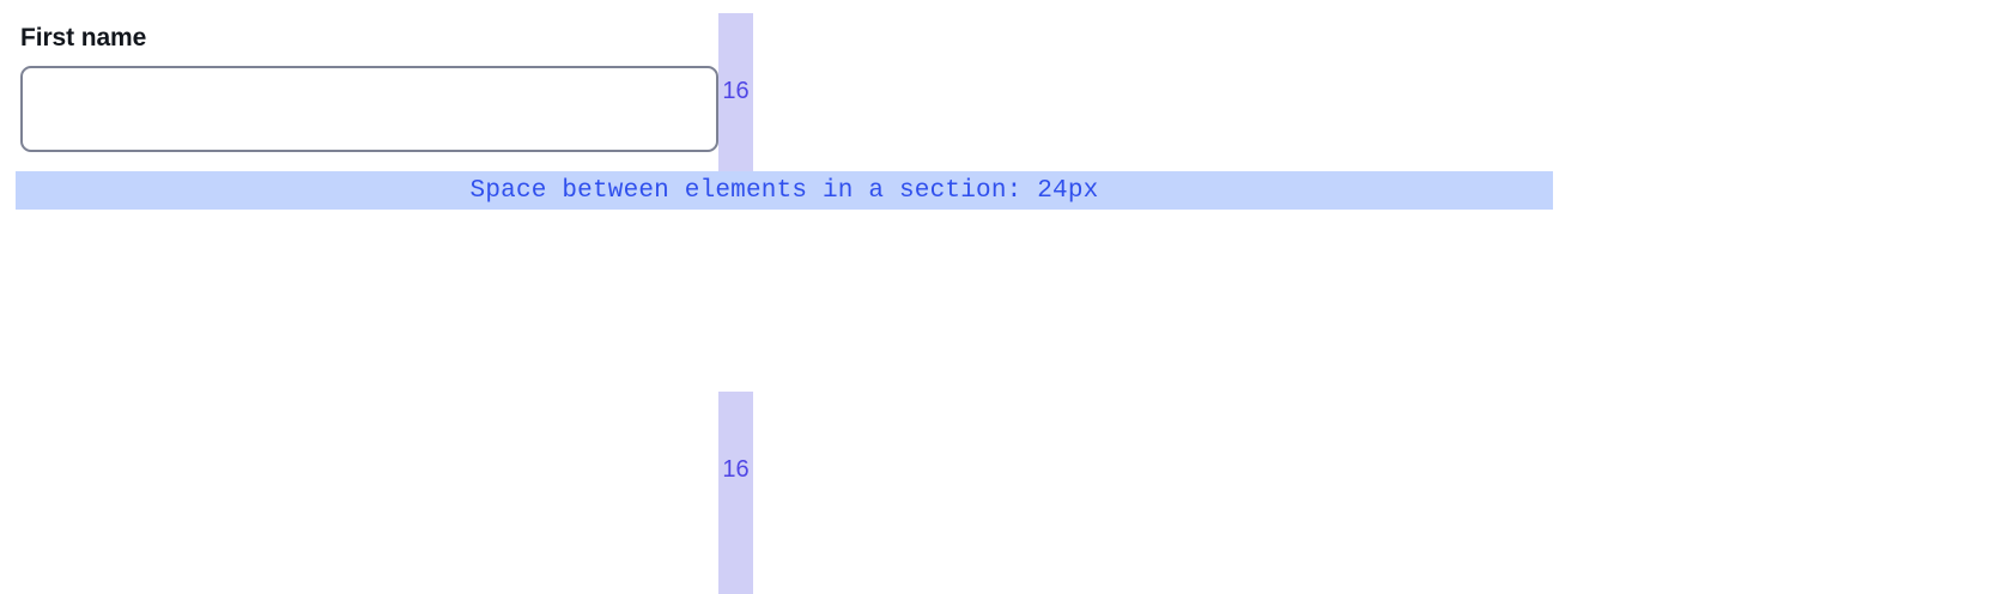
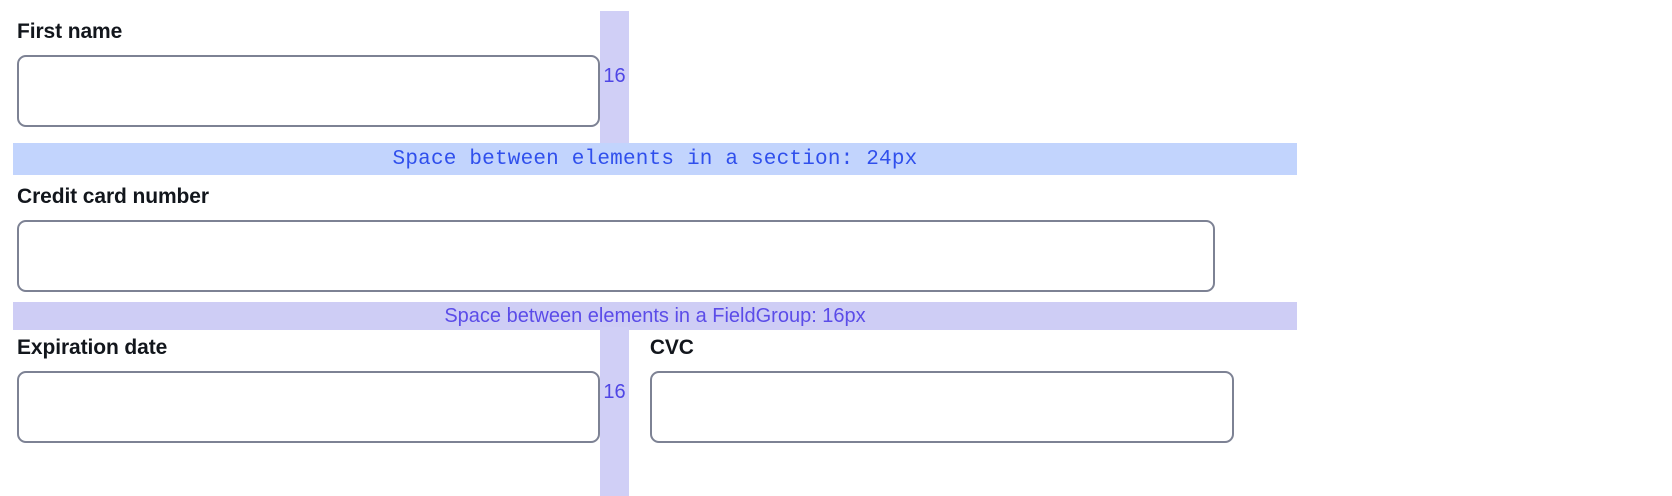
  First name
  16
  Space between elements in a section: 24px
+ Credit card number
+ Space between elements in a FieldGroup: 16px
+ Expiration date
+ CVC
  16
